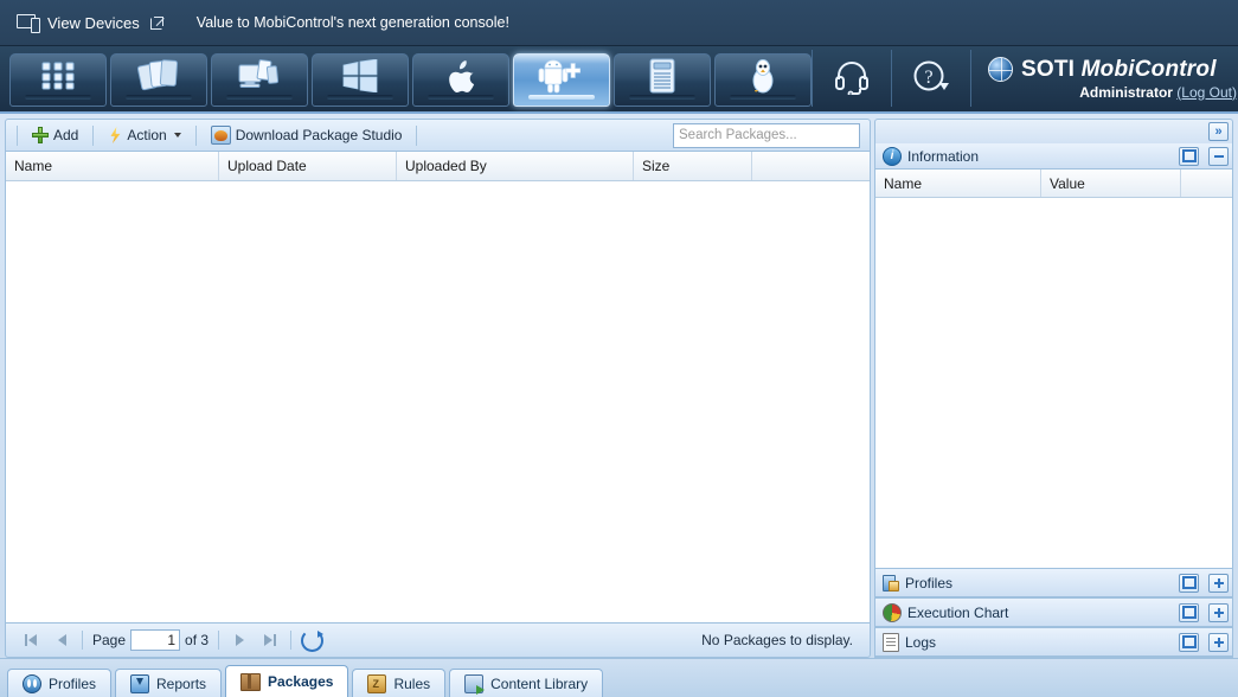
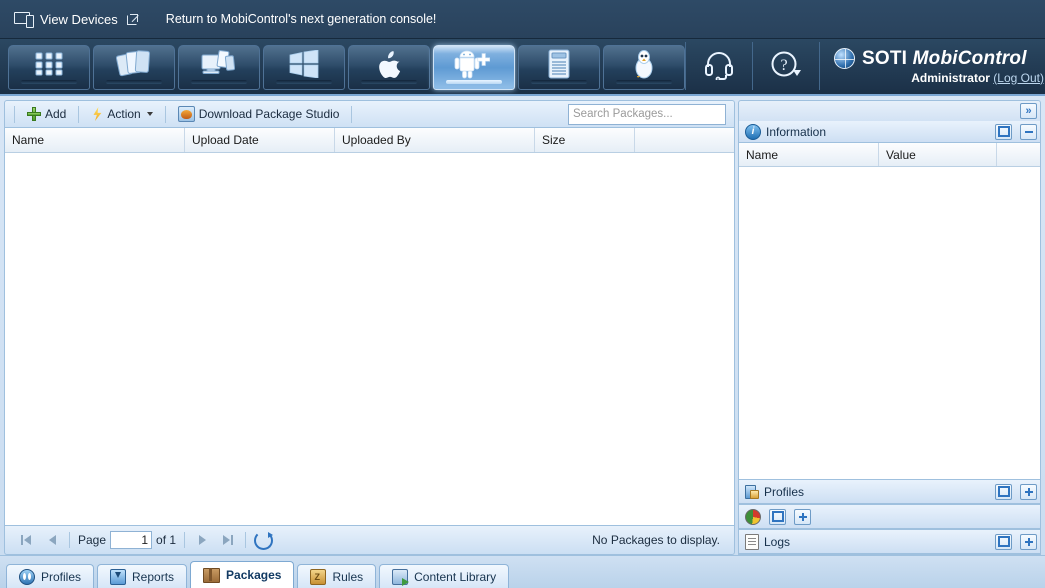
  View Devices
- Value to MobiControl's next generation console!
+ Return to MobiControl's next generation console!
  ?
  SOTI MobiControl
  Administrator (Log Out)
  Add
  Action
  Download Package Studio
  Search Packages...
  Name
  Upload Date
  Uploaded By
  Size
  Page
  1
- of 3
+ of 1
  No Packages to display.
  »
  i
  Information
  Name
  Value
  Profiles
- Execution Chart
  Logs
  Profiles
  Reports
  Packages
  Rules
  Content Library
